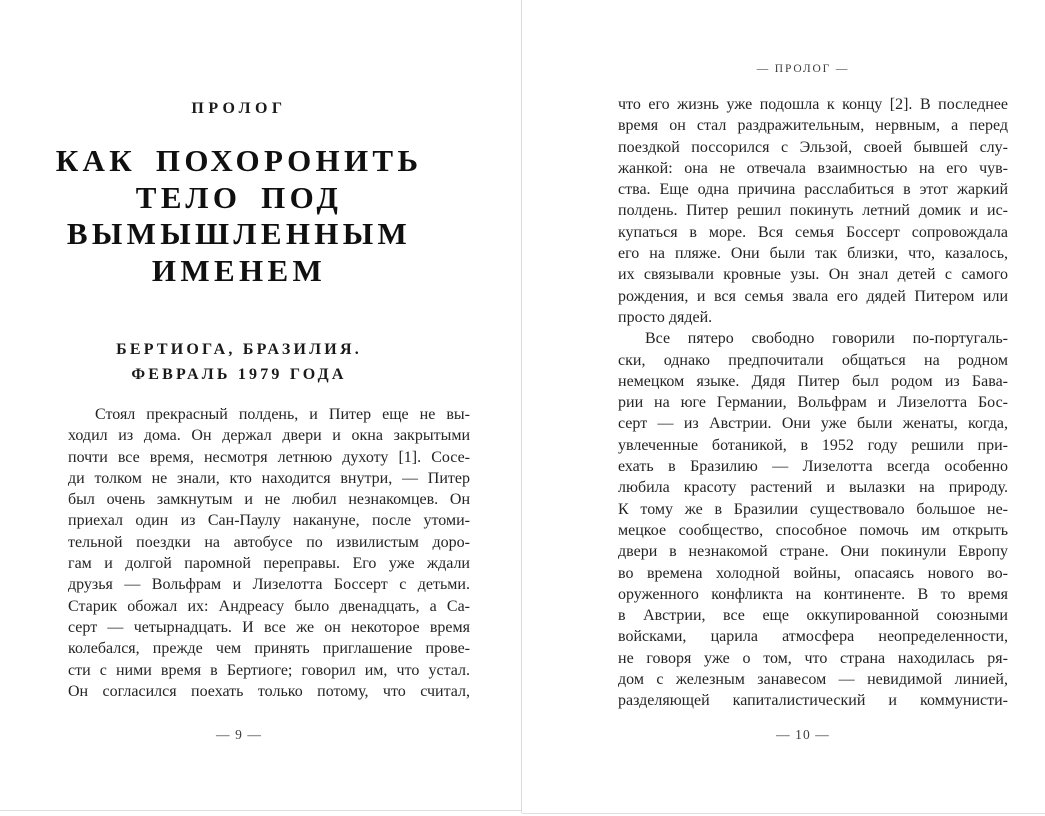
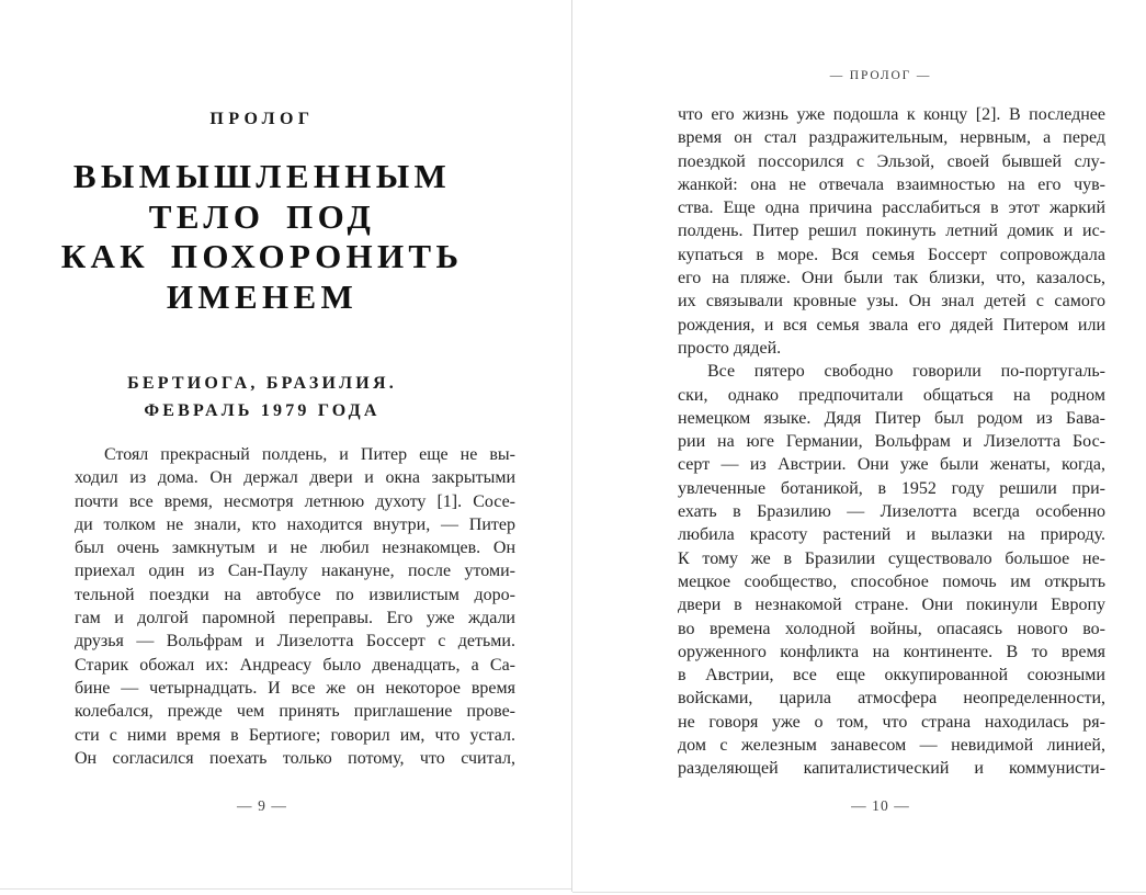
  ПРОЛОГ
- КАК ПОХОРОНИТЬ
+ ВЫМЫШЛЕННЫМ
  ТЕЛО ПОД
- ВЫМЫШЛЕННЫМ
+ КАК ПОХОРОНИТЬ
  ИМЕНЕМ
  БЕРТИОГА, БРАЗИЛИЯ.
  ФЕВРАЛЬ 1979 ГОДА
  Стоял прекрасный полдень, и Питер еще не вы-
  ходил из дома. Он держал двери и окна закрытыми
  почти все время, несмотря летнюю духоту [1]. Сосе-
  ди толком не знали, кто находится внутри, — Питер
  был очень замкнутым и не любил незнакомцев. Он
  приехал один из Сан-Паулу накануне, после утоми-
  тельной поездки на автобусе по извилистым доро-
  гам и долгой паромной переправы. Его уже ждали
  друзья — Вольфрам и Лизелотта Боссерт с детьми.
  Старик обожал их: Андреасу было двенадцать, а Са-
- серт — четырнадцать. И все же он некоторое время
+ бине — четырнадцать. И все же он некоторое время
  колебался, прежде чем принять приглашение прове-
  сти с ними время в Бертиоге; говорил им, что устал.
  Он согласился поехать только потому, что считал,
  — 9 —
  — ПРОЛОГ —
  что его жизнь уже подошла к концу [2]. В последнее
  время он стал раздражительным, нервным, а перед
  поездкой поссорился с Эльзой, своей бывшей слу-
  жанкой: она не отвечала взаимностью на его чув-
  ства. Еще одна причина расслабиться в этот жаркий
  полдень. Питер решил покинуть летний домик и ис-
  купаться в море. Вся семья Боссерт сопровождала
  его на пляже. Они были так близки, что, казалось,
  их связывали кровные узы. Он знал детей с самого
  рождения, и вся семья звала его дядей Питером или
  просто дядей.
  Все пятеро свободно говорили по-португаль-
  ски, однако предпочитали общаться на родном
  немецком языке. Дядя Питер был родом из Бава-
  рии на юге Германии, Вольфрам и Лизелотта Бос-
  серт — из Австрии. Они уже были женаты, когда,
  увлеченные ботаникой, в 1952 году решили при-
  ехать в Бразилию — Лизелотта всегда особенно
  любила красоту растений и вылазки на природу.
  К тому же в Бразилии существовало большое не-
  мецкое сообщество, способное помочь им открыть
  двери в незнакомой стране. Они покинули Европу
  во времена холодной войны, опасаясь нового во-
  оруженного конфликта на континенте. В то время
  в Австрии, все еще оккупированной союзными
  войсками, царила атмосфера неопределенности,
  не говоря уже о том, что страна находилась ря-
  дом с железным занавесом — невидимой линией,
  разделяющей капиталистический и коммунисти-
  — 10 —
